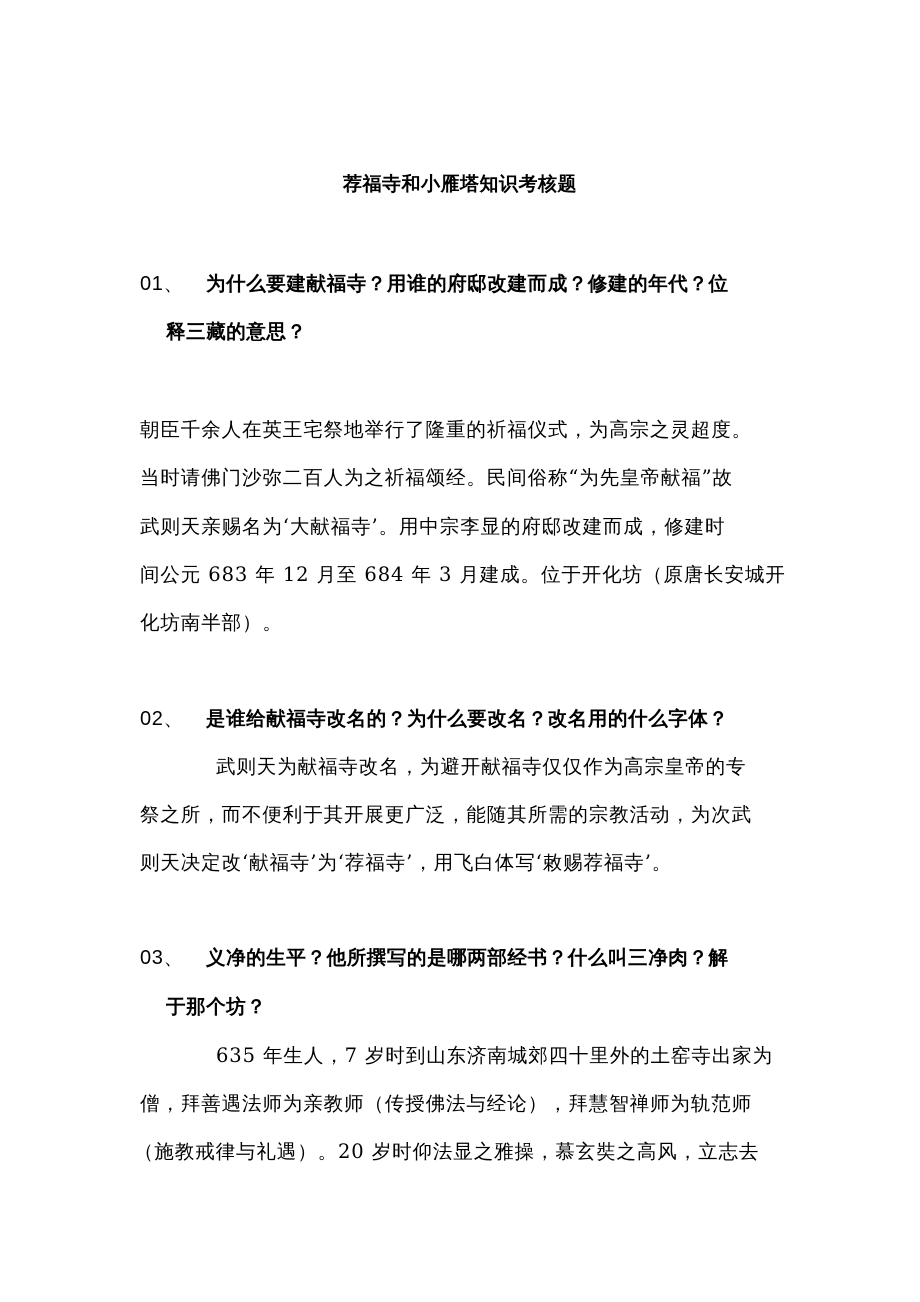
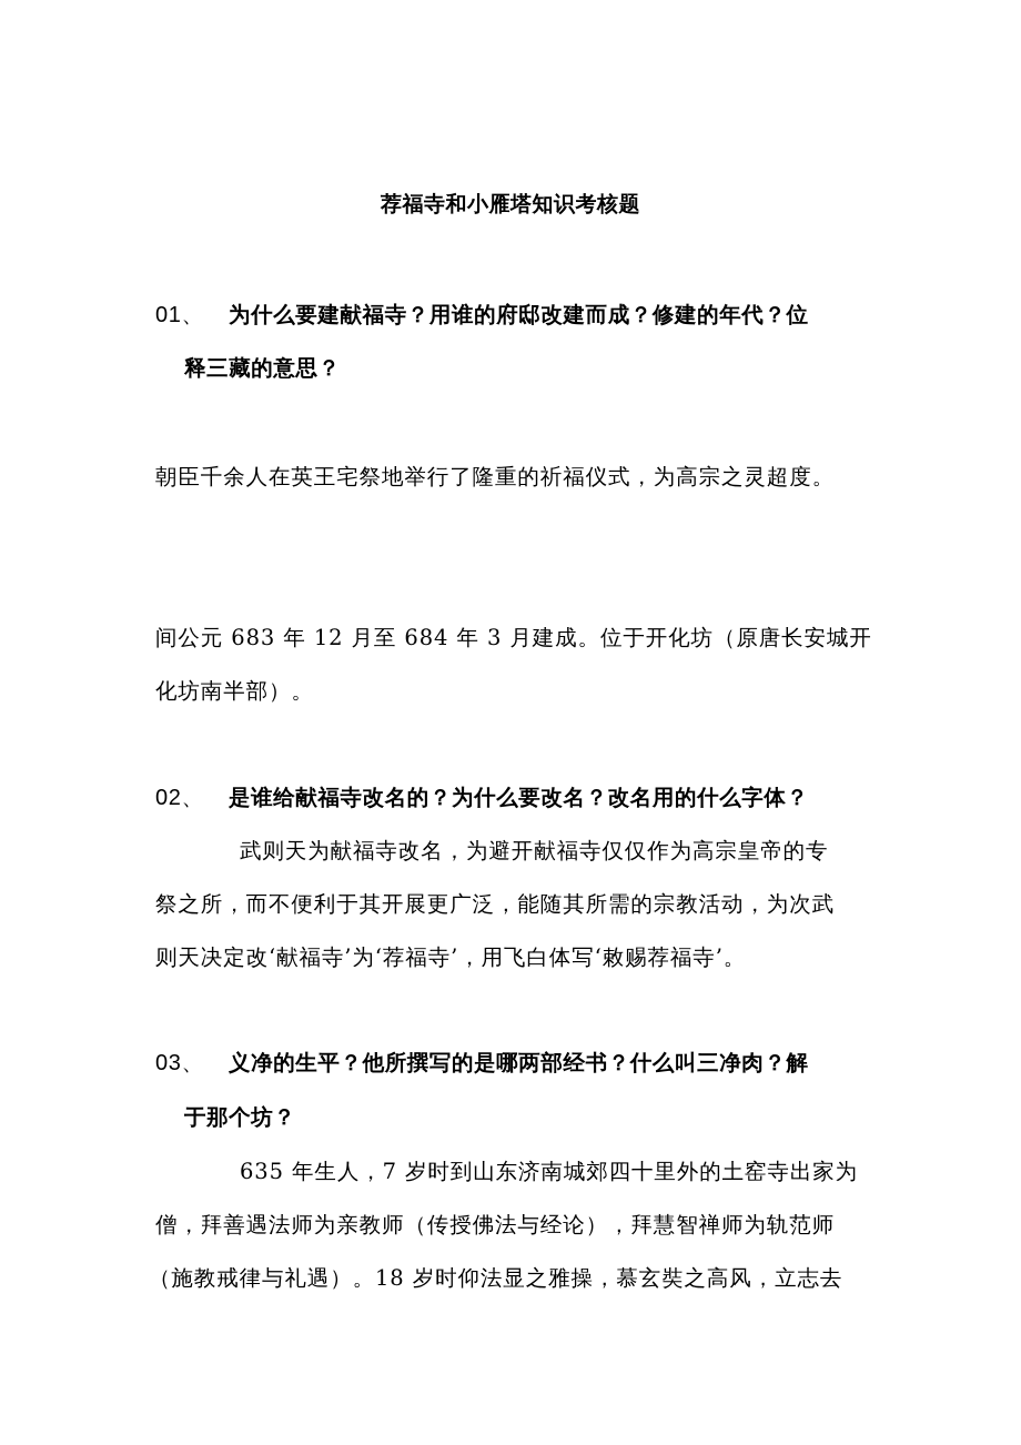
  荐福寺和小雁塔知识考核题
  01、 为什么要建献福寺？用谁的府邸改建而成？修建的年代？位
  释三藏的意思？
  朝臣千余人在英王宅祭地举行了隆重的祈福仪式，为高宗之灵超度。
- 当时请佛门沙弥二百人为之祈福颂经。民间俗称“为先皇帝献福”故
- 武则天亲赐名为‘大献福寺’。用中宗李显的府邸改建而成，修建时
  间公元 683 年 12 月至 684 年 3 月建成。位于开化坊（原唐长安城开
  化坊南半部）。
  02、 是谁给献福寺改名的？为什么要改名？改名用的什么字体？
  武则天为献福寺改名，为避开献福寺仅仅作为高宗皇帝的专
  祭之所，而不便利于其开展更广泛，能随其所需的宗教活动，为次武
  则天决定改‘献福寺’为‘荐福寺’，用飞白体写‘敕赐荐福寺’。
  03、 义净的生平？他所撰写的是哪两部经书？什么叫三净肉？解
  于那个坊？
  635 年生人，7 岁时到山东济南城郊四十里外的土窑寺出家为
  僧，拜善遇法师为亲教师（传授佛法与经论），拜慧智禅师为轨范师
- （施教戒律与礼遇）。20 岁时仰法显之雅操，慕玄奘之高风，立志去
+ （施教戒律与礼遇）。18 岁时仰法显之雅操，慕玄奘之高风，立志去
